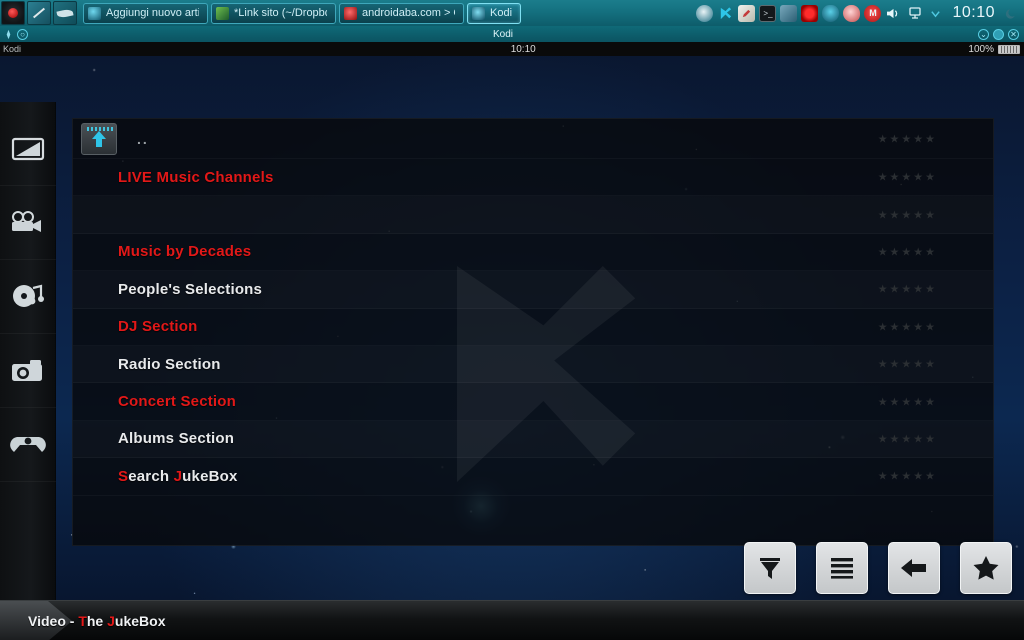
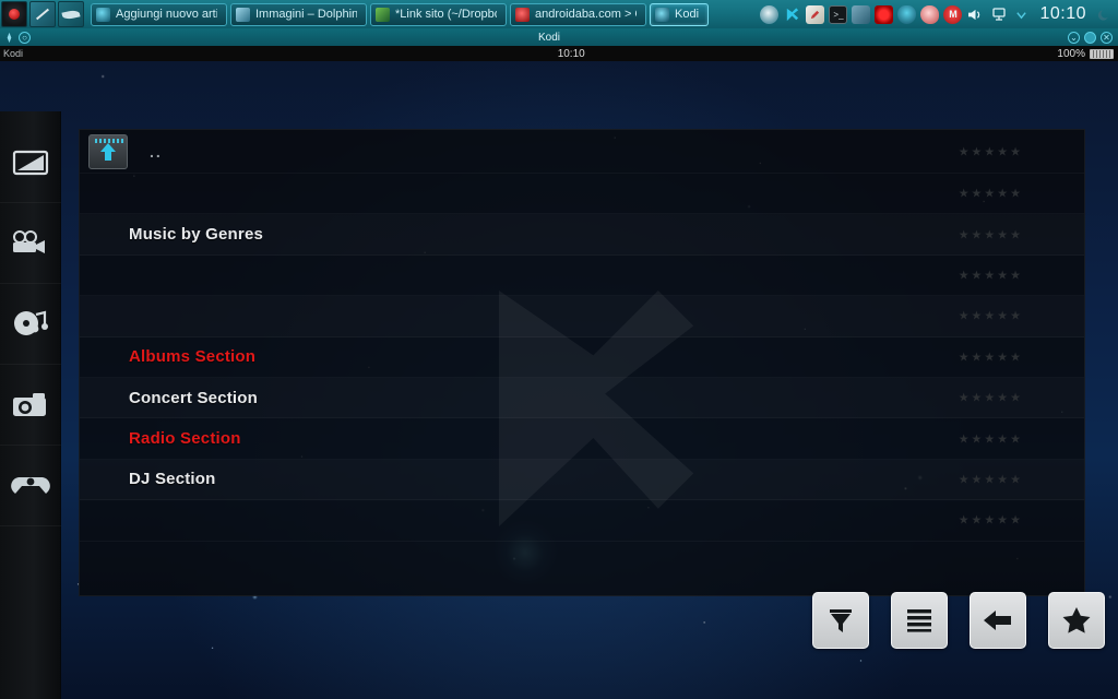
  Aggiungi nuovo arti
+ Immagini – Dolphin
  *Link sito (~/Dropb
  androidaba.com >
  Kodi
  >_
  M
  10:10
  ○
  Kodi
  ⌄
  ✕
  Kodi
  10:10
  100%
  ..
  ★★★★★
- LIVE Music Channels
  ★★★★★
+ Music by Genres
  ★★★★★
- Music by Decades
  ★★★★★
- People's Selections
  ★★★★★
- DJ Section
+ Albums Section
  ★★★★★
- Radio Section
+ Concert Section
  ★★★★★
- Concert Section
+ Radio Section
  ★★★★★
- Albums Section
+ DJ Section
  ★★★★★
- Search JukeBox
  ★★★★★
- Video - The JukeBox
